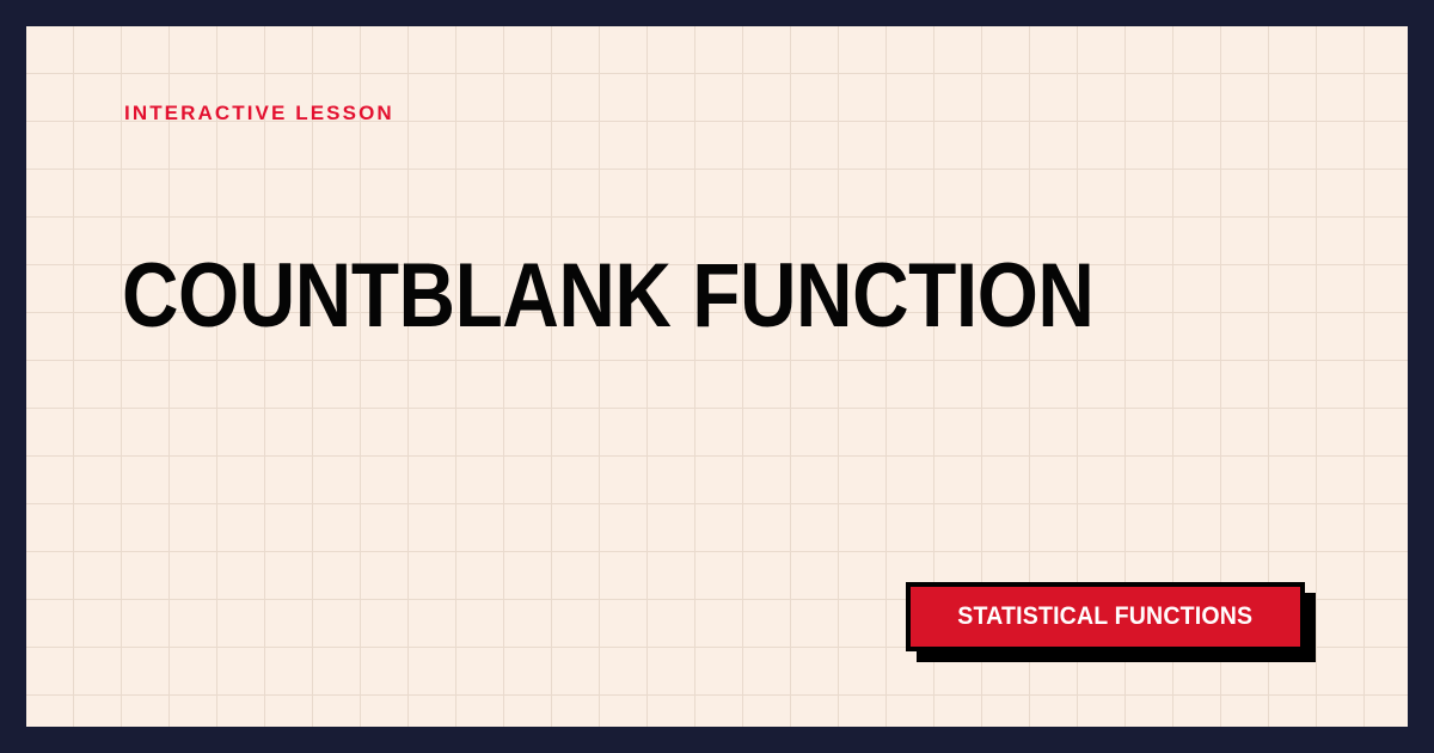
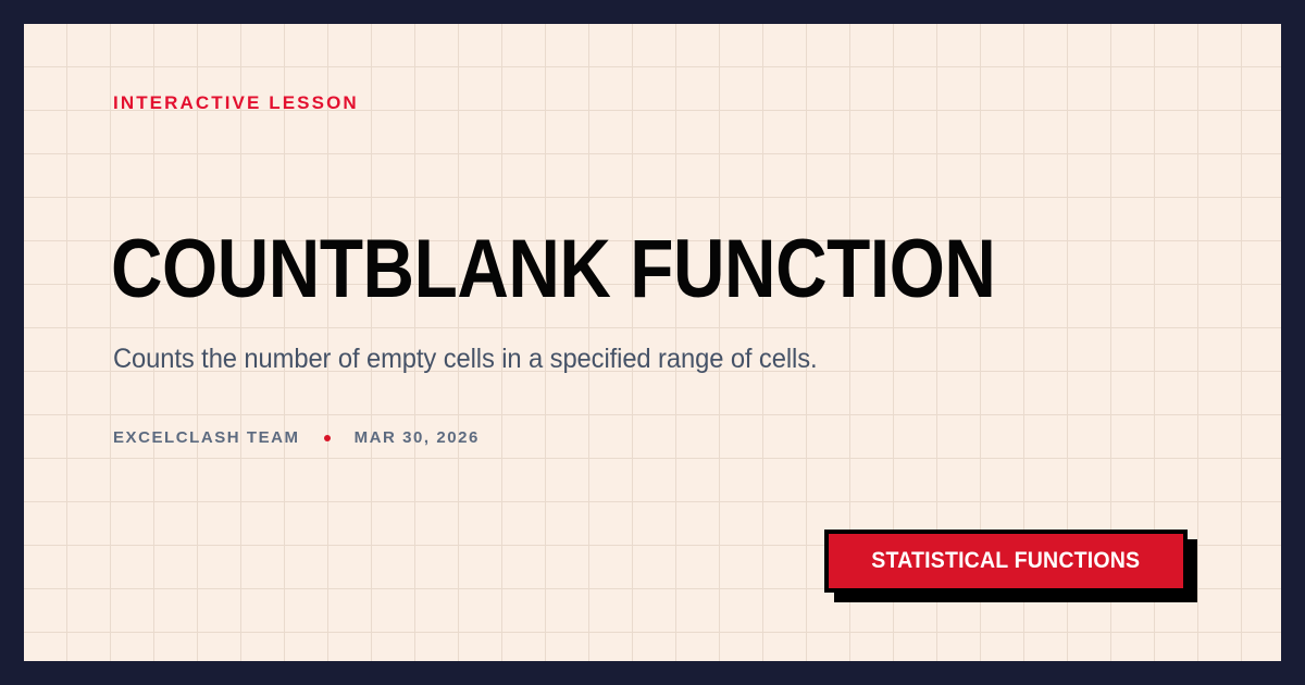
  INTERACTIVE LESSON
  COUNTBLANK FUNCTION
+ Counts the number of empty cells in a specified range of cells.
+ EXCELCLASH TEAM
+ MAR 30, 2026
  STATISTICAL FUNCTIONS
